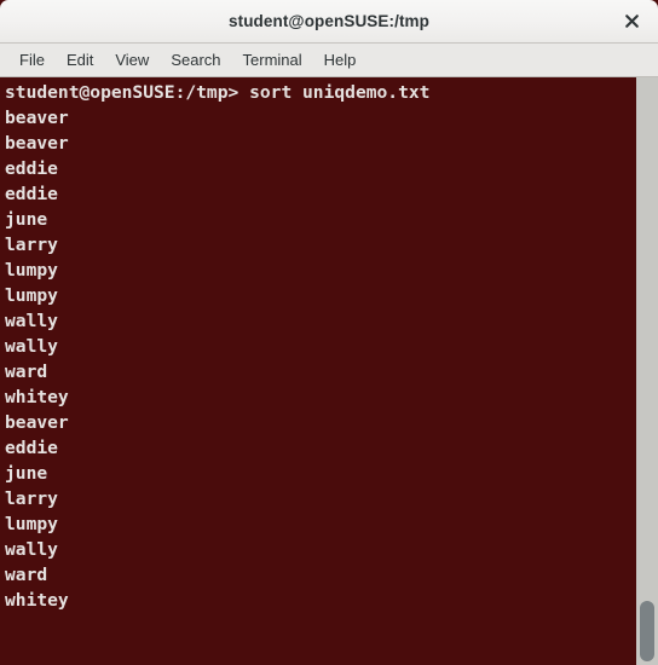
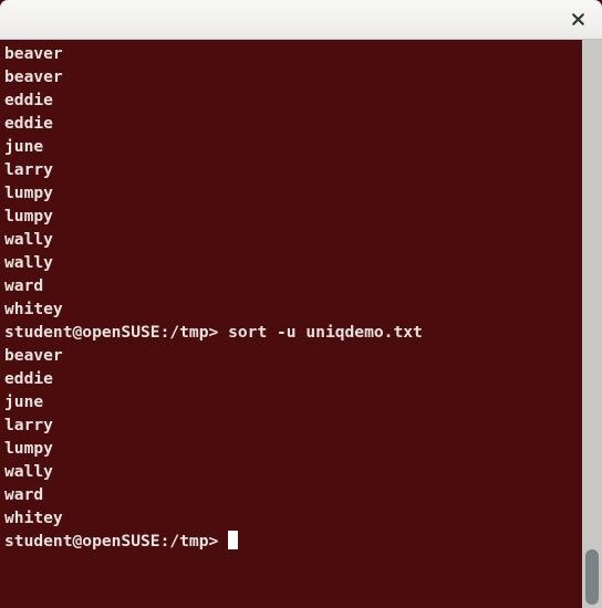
- student@openSUSE:/tmp
- File
- Edit
- View
- Search
- Terminal
- Help
- student@openSUSE:/tmp> sort uniqdemo.txt
  beaver
  beaver
  eddie
  eddie
  june
  larry
  lumpy
  lumpy
  wally
  wally
  ward
  whitey
+ student@openSUSE:/tmp> sort -u uniqdemo.txt
  beaver
  eddie
  june
  larry
  lumpy
  wally
  ward
  whitey
+ student@openSUSE:/tmp>
